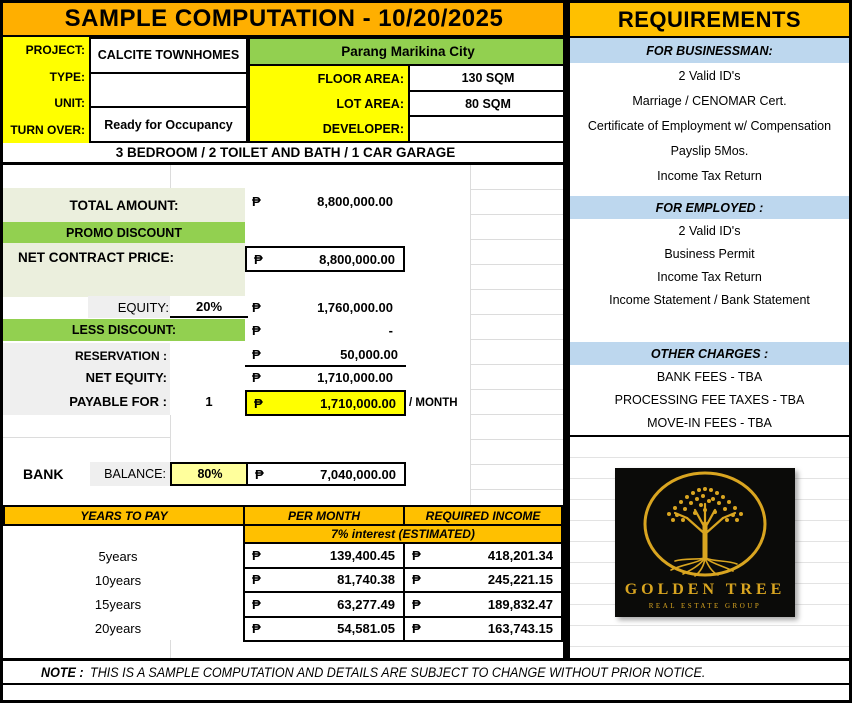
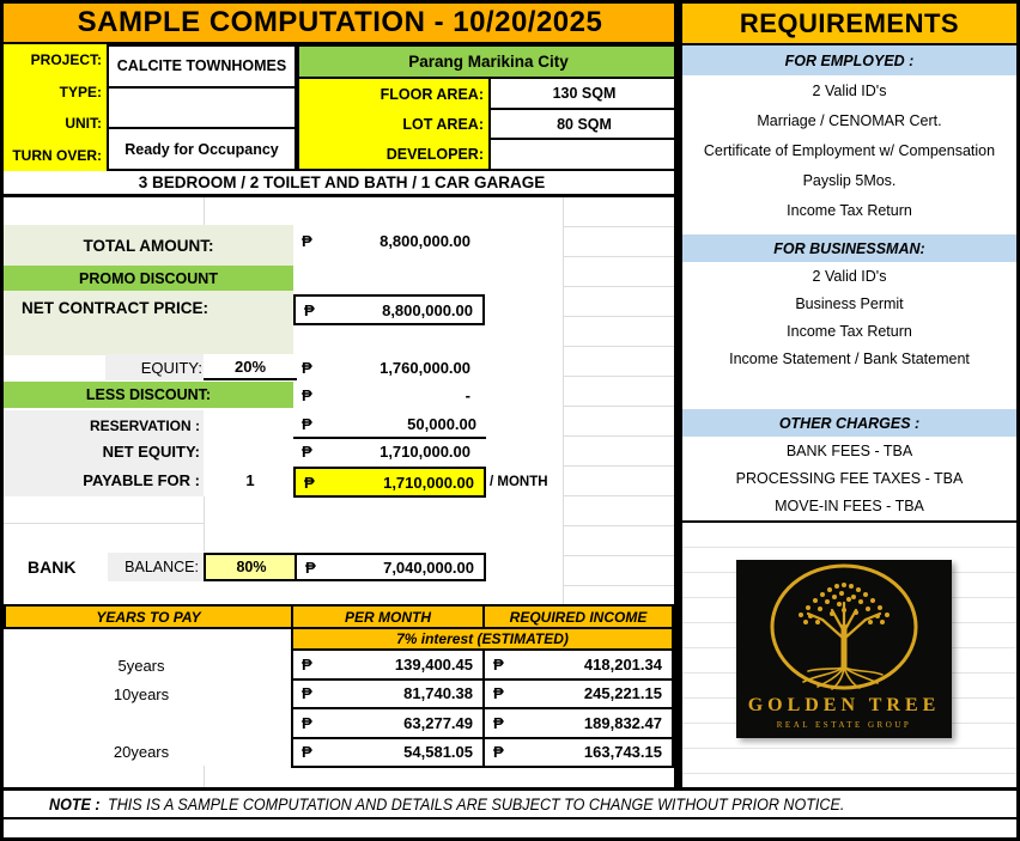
  SAMPLE COMPUTATION - 10/20/2025
  PROJECT:
  TYPE:
  UNIT:
  TURN OVER:
  CALCITE TOWNHOMES
  Ready for Occupancy
  Parang Marikina City
  FLOOR AREA:
  LOT AREA:
  DEVELOPER:
  130 SQM
  80 SQM
  3 BEDROOM / 2 TOILET AND BATH / 1 CAR GARAGE
  TOTAL AMOUNT:
  PROMO DISCOUNT
  NET CONTRACT PRICE:
  ₱
  8,800,000.00
  ₱
  8,800,000.00
  EQUITY:
  20%
  ₱
  1,760,000.00
  LESS DISCOUNT:
  ₱
  -
  RESERVATION :
  ₱
  50,000.00
  NET EQUITY:
  ₱
  1,710,000.00
  PAYABLE FOR :
  1
  ₱
  1,710,000.00
  / MONTH
  BANK
  BALANCE:
  80%
  ₱
  7,040,000.00
  YEARS TO PAY
  PER MONTH
  REQUIRED INCOME
  7% interest (ESTIMATED)
  5years
  10years
- 15years
  20years
  ₱
  139,400.45
  ₱
  81,740.38
  ₱
  63,277.49
  ₱
  54,581.05
  ₱
  418,201.34
  ₱
  245,221.15
  ₱
  189,832.47
  ₱
  163,743.15
  NOTE :
  THIS IS A SAMPLE COMPUTATION AND DETAILS ARE SUBJECT TO CHANGE WITHOUT PRIOR NOTICE.
  REQUIREMENTS
- FOR BUSINESSMAN:
+ FOR EMPLOYED :
  2 Valid ID's
  Marriage / CENOMAR Cert.
  Certificate of Employment w/ Compensation
  Payslip 5Mos.
  Income Tax Return
- FOR EMPLOYED :
+ FOR BUSINESSMAN:
  2 Valid ID's
  Business Permit
  Income Tax Return
  Income Statement / Bank Statement
  OTHER CHARGES :
  BANK FEES - TBA
  PROCESSING FEE TAXES - TBA
  MOVE-IN FEES - TBA
  GOLDEN TREE
  REAL ESTATE GROUP
